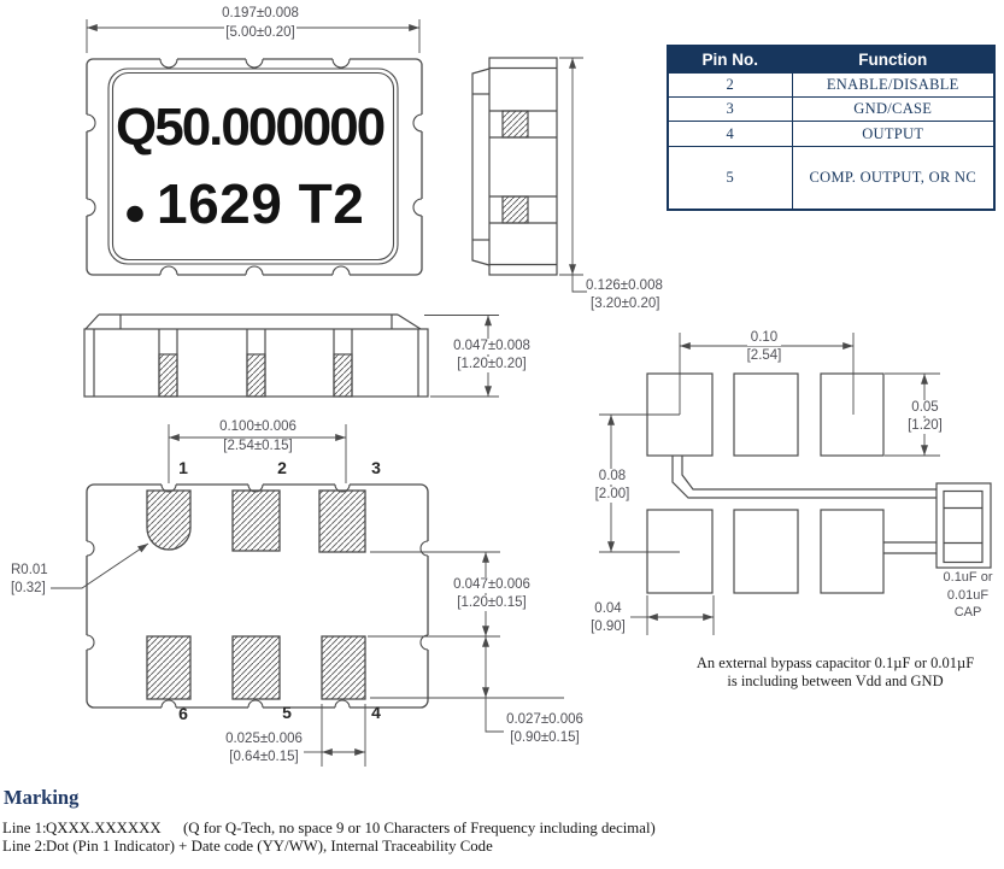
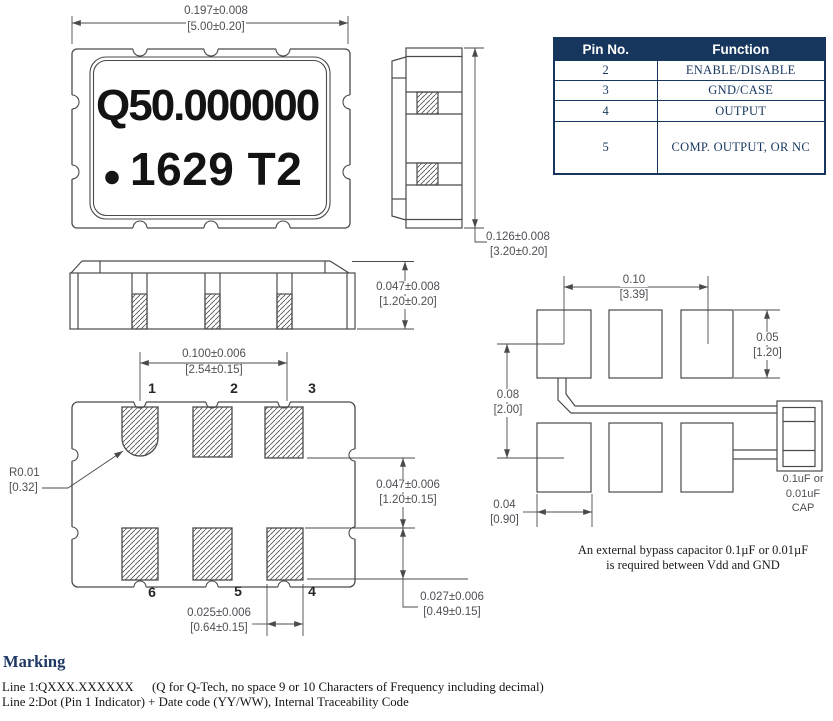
  Q50.000000
  1629 T2
  0.197±0.008
  [5.00±0.20]
  0.126±0.008
  [3.20±0.20]
  0.047±0.008
  [1.20±0.20]
  0.100±0.006
  [2.54±0.15]
  R0.01
  [0.32]
  0.047±0.006
  [1.20±0.15]
  0.027±0.006
- [0.90±0.15]
+ [0.49±0.15]
  0.025±0.006
  [0.64±0.15]
  1
  2
  3
  6
  5
  4
  0.10
- [2.54]
+ [3.39]
  0.05
  [1.20]
  0.08
  [2.00]
  0.04
  [0.90]
  0.1uF or
  0.01uF
  CAP
  An external bypass capacitor 0.1µF or 0.01µF
- is including between Vdd and GND
+ is required between Vdd and GND
  Pin No.	Function
  2	ENABLE/DISABLE
  3	GND/CASE
  4	OUTPUT
  5	COMP. OUTPUT, OR NC
  Marking
  Line 1:
  QXXX.XXXXXX
  (Q for Q-Tech, no space 9 or 10 Characters of Frequency including decimal)
  Line 2:
  Dot (Pin 1 Indicator) + Date code (YY/WW), Internal Traceability Code
